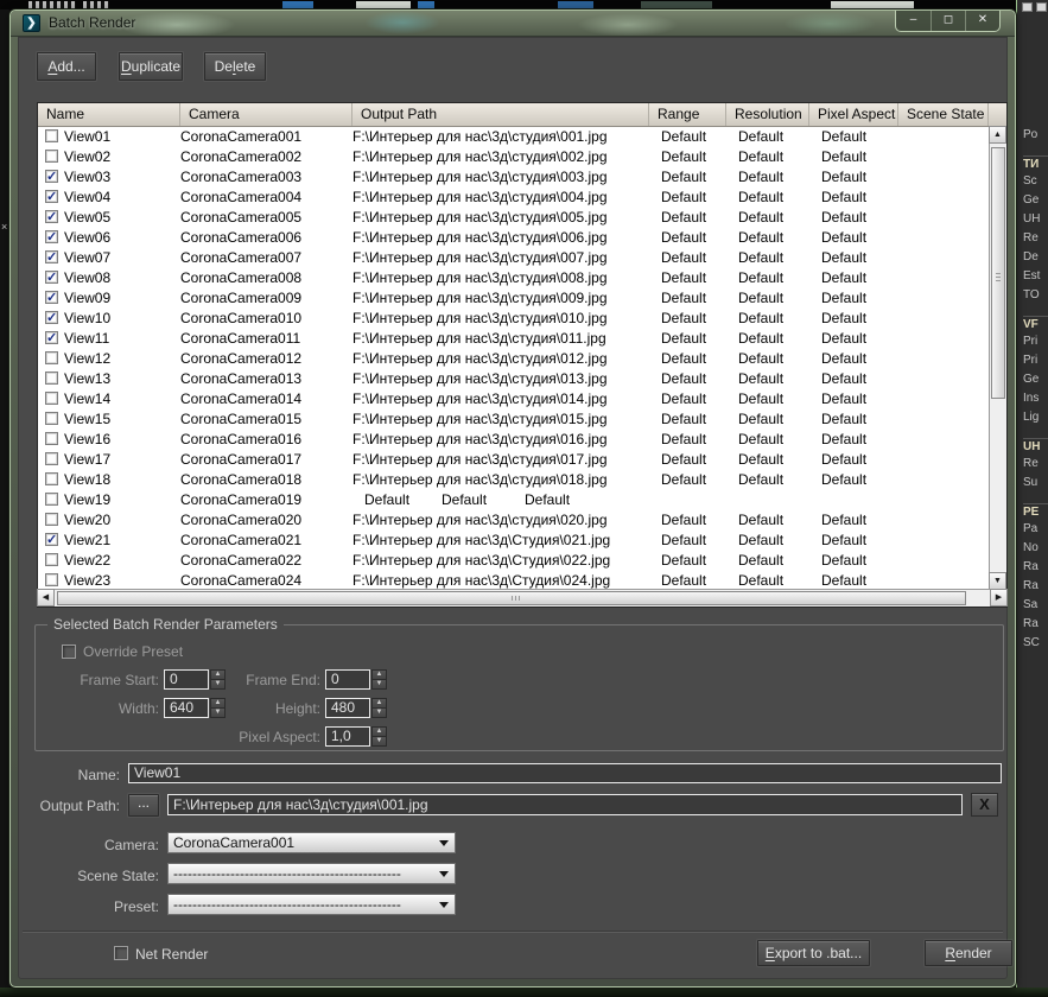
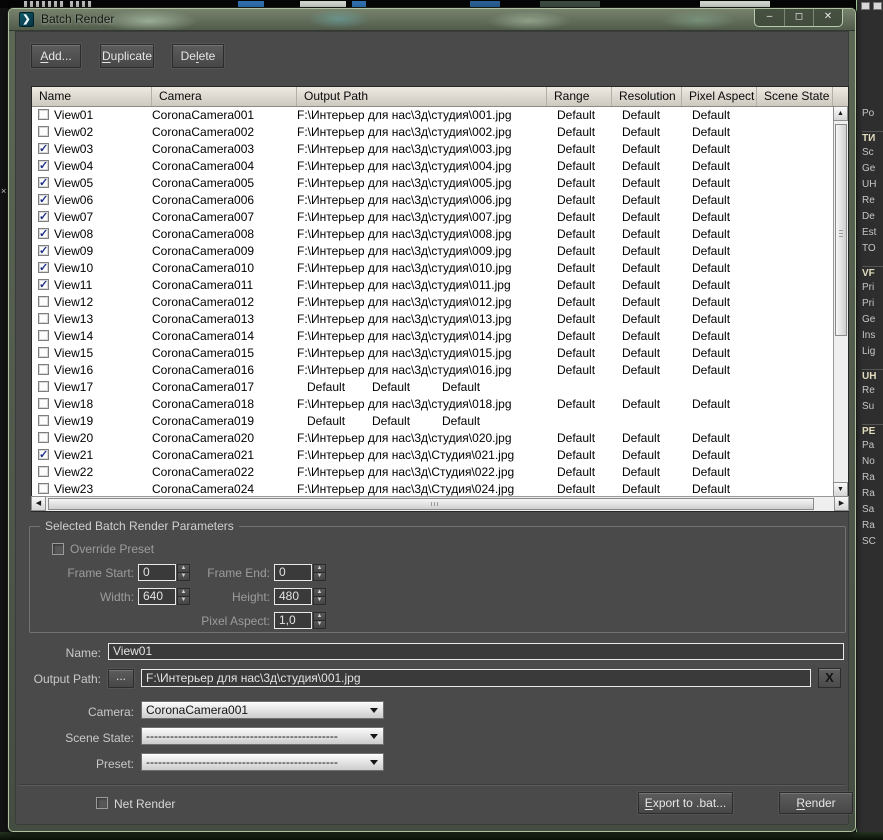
  ×
  Po
  ТИ
  Sc
  Ge
  UH
  Re
  De
  Est
  TO
  VF
  Pri
  Pri
  Ge
  Ins
  Lig
  UH
  Re
  Su
  PE
  Pa
  No
  Ra
  Ra
  Sa
  Ra
  SC
  ❯
  Batch Render
  –
  ◻
  ✕
  Add...
  Duplicate
  Delete
  Name
  Camera
  Output Path
  Range
  Resolution
  Pixel Aspect
  Scene State
  View01
  CoronaCamera001
  F:\Интерьер для нас\3д\студия\001.jpg
  Default
  Default
  Default
  View02
  CoronaCamera002
  F:\Интерьер для нас\3д\студия\002.jpg
  Default
  Default
  Default
  ✓
  View03
  CoronaCamera003
  F:\Интерьер для нас\3д\студия\003.jpg
  Default
  Default
  Default
  ✓
  View04
  CoronaCamera004
  F:\Интерьер для нас\3д\студия\004.jpg
  Default
  Default
  Default
  ✓
  View05
  CoronaCamera005
  F:\Интерьер для нас\3д\студия\005.jpg
  Default
  Default
  Default
  ✓
  View06
  CoronaCamera006
  F:\Интерьер для нас\3д\студия\006.jpg
  Default
  Default
  Default
  ✓
  View07
  CoronaCamera007
  F:\Интерьер для нас\3д\студия\007.jpg
  Default
  Default
  Default
  ✓
  View08
  CoronaCamera008
  F:\Интерьер для нас\3д\студия\008.jpg
  Default
  Default
  Default
  ✓
  View09
  CoronaCamera009
  F:\Интерьер для нас\3д\студия\009.jpg
  Default
  Default
  Default
  ✓
  View10
  CoronaCamera010
  F:\Интерьер для нас\3д\студия\010.jpg
  Default
  Default
  Default
  ✓
  View11
  CoronaCamera011
  F:\Интерьер для нас\3д\студия\011.jpg
  Default
  Default
  Default
  View12
  CoronaCamera012
  F:\Интерьер для нас\3д\студия\012.jpg
  Default
  Default
  Default
  View13
  CoronaCamera013
  F:\Интерьер для нас\3д\студия\013.jpg
  Default
  Default
  Default
  View14
  CoronaCamera014
  F:\Интерьер для нас\3д\студия\014.jpg
  Default
  Default
  Default
  View15
  CoronaCamera015
  F:\Интерьер для нас\3д\студия\015.jpg
  Default
  Default
  Default
  View16
  CoronaCamera016
  F:\Интерьер для нас\3д\студия\016.jpg
  Default
  Default
  Default
  View17
  CoronaCamera017
- F:\Интерьер для нас\3д\студия\017.jpg
  Default
  Default
  Default
  View18
  CoronaCamera018
  F:\Интерьер для нас\3д\студия\018.jpg
  Default
  Default
  Default
  View19
  CoronaCamera019
  Default
  Default
  Default
  View20
  CoronaCamera020
  F:\Интерьер для нас\3д\студия\020.jpg
  Default
  Default
  Default
  ✓
  View21
  CoronaCamera021
  F:\Интерьер для нас\3д\Студия\021.jpg
  Default
  Default
  Default
  View22
  CoronaCamera022
  F:\Интерьер для нас\3д\Студия\022.jpg
  Default
  Default
  Default
  View23
  CoronaCamera024
  F:\Интерьер для нас\3д\Студия\024.jpg
  Default
  Default
  Default
  Selected Batch Render Parameters
  Override Preset
  Frame Start:
  0
  Frame End:
  0
  Width:
  640
  Height:
  480
  Pixel Aspect:
  1,0
  Name:
  View01
  Output Path:
  ...
  F:\Интерьер для нас\3д\студия\001.jpg
  X
  Camera:
  CoronaCamera001
  Scene State:
  ------------------------------------------------
  Preset:
  ------------------------------------------------
  Net Render
  Export to .bat...
  Render
